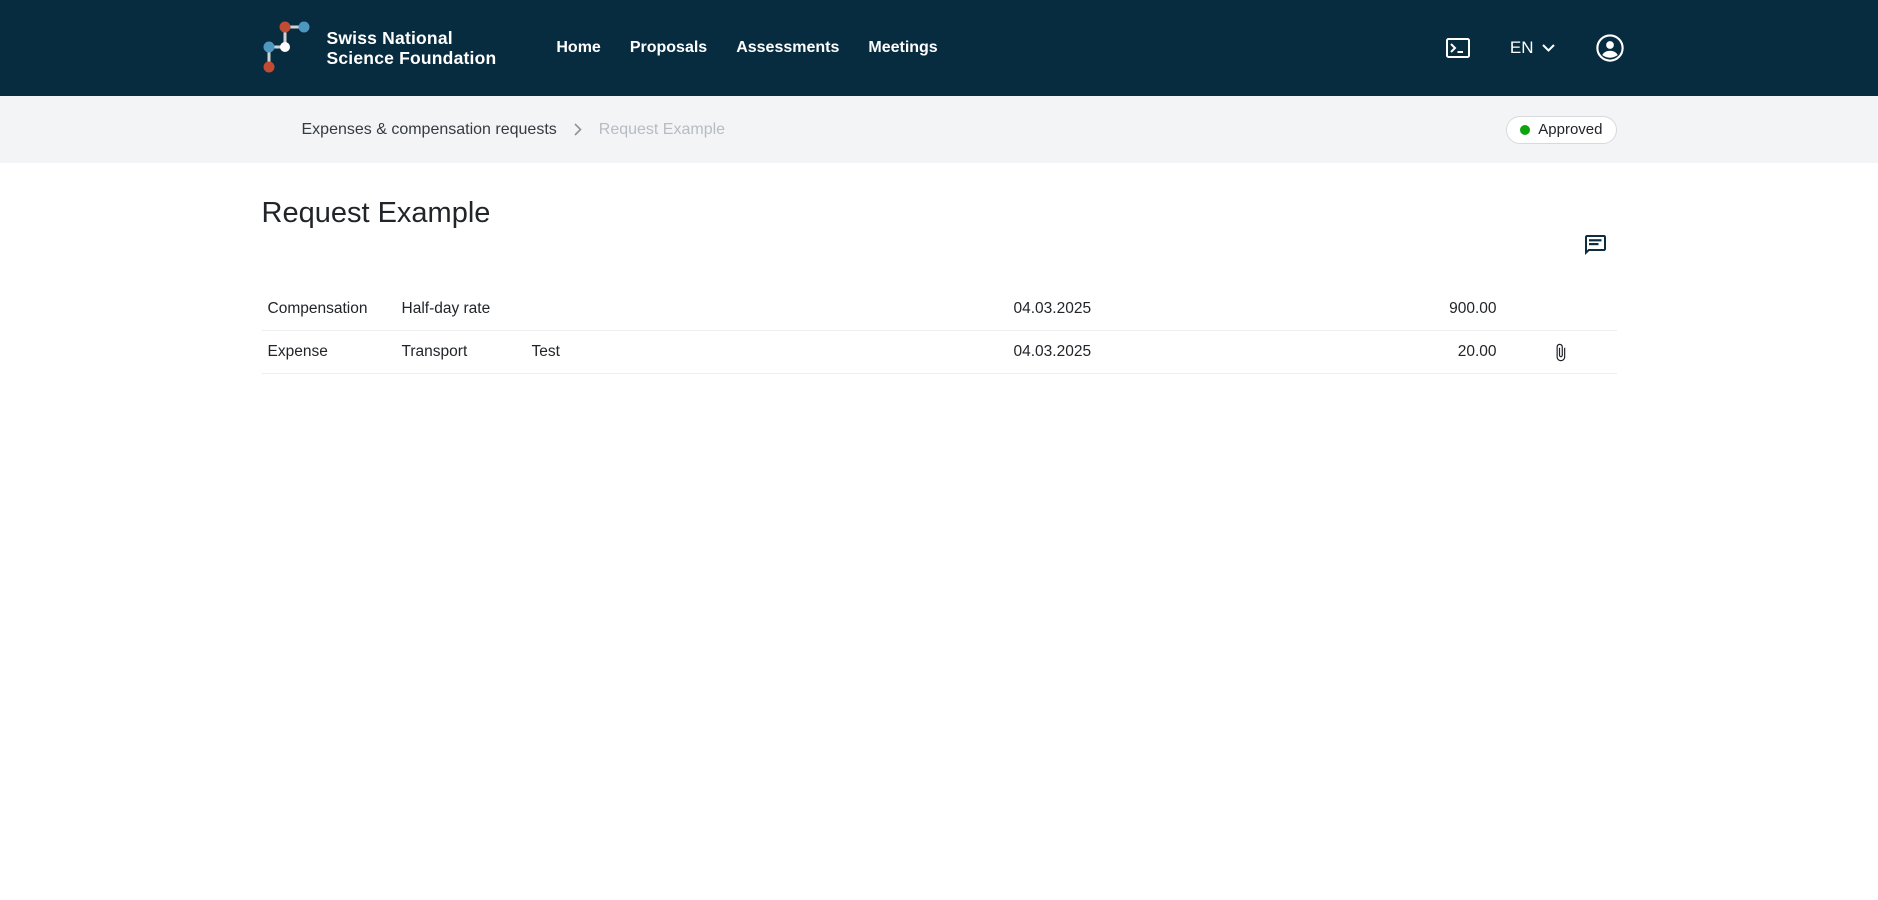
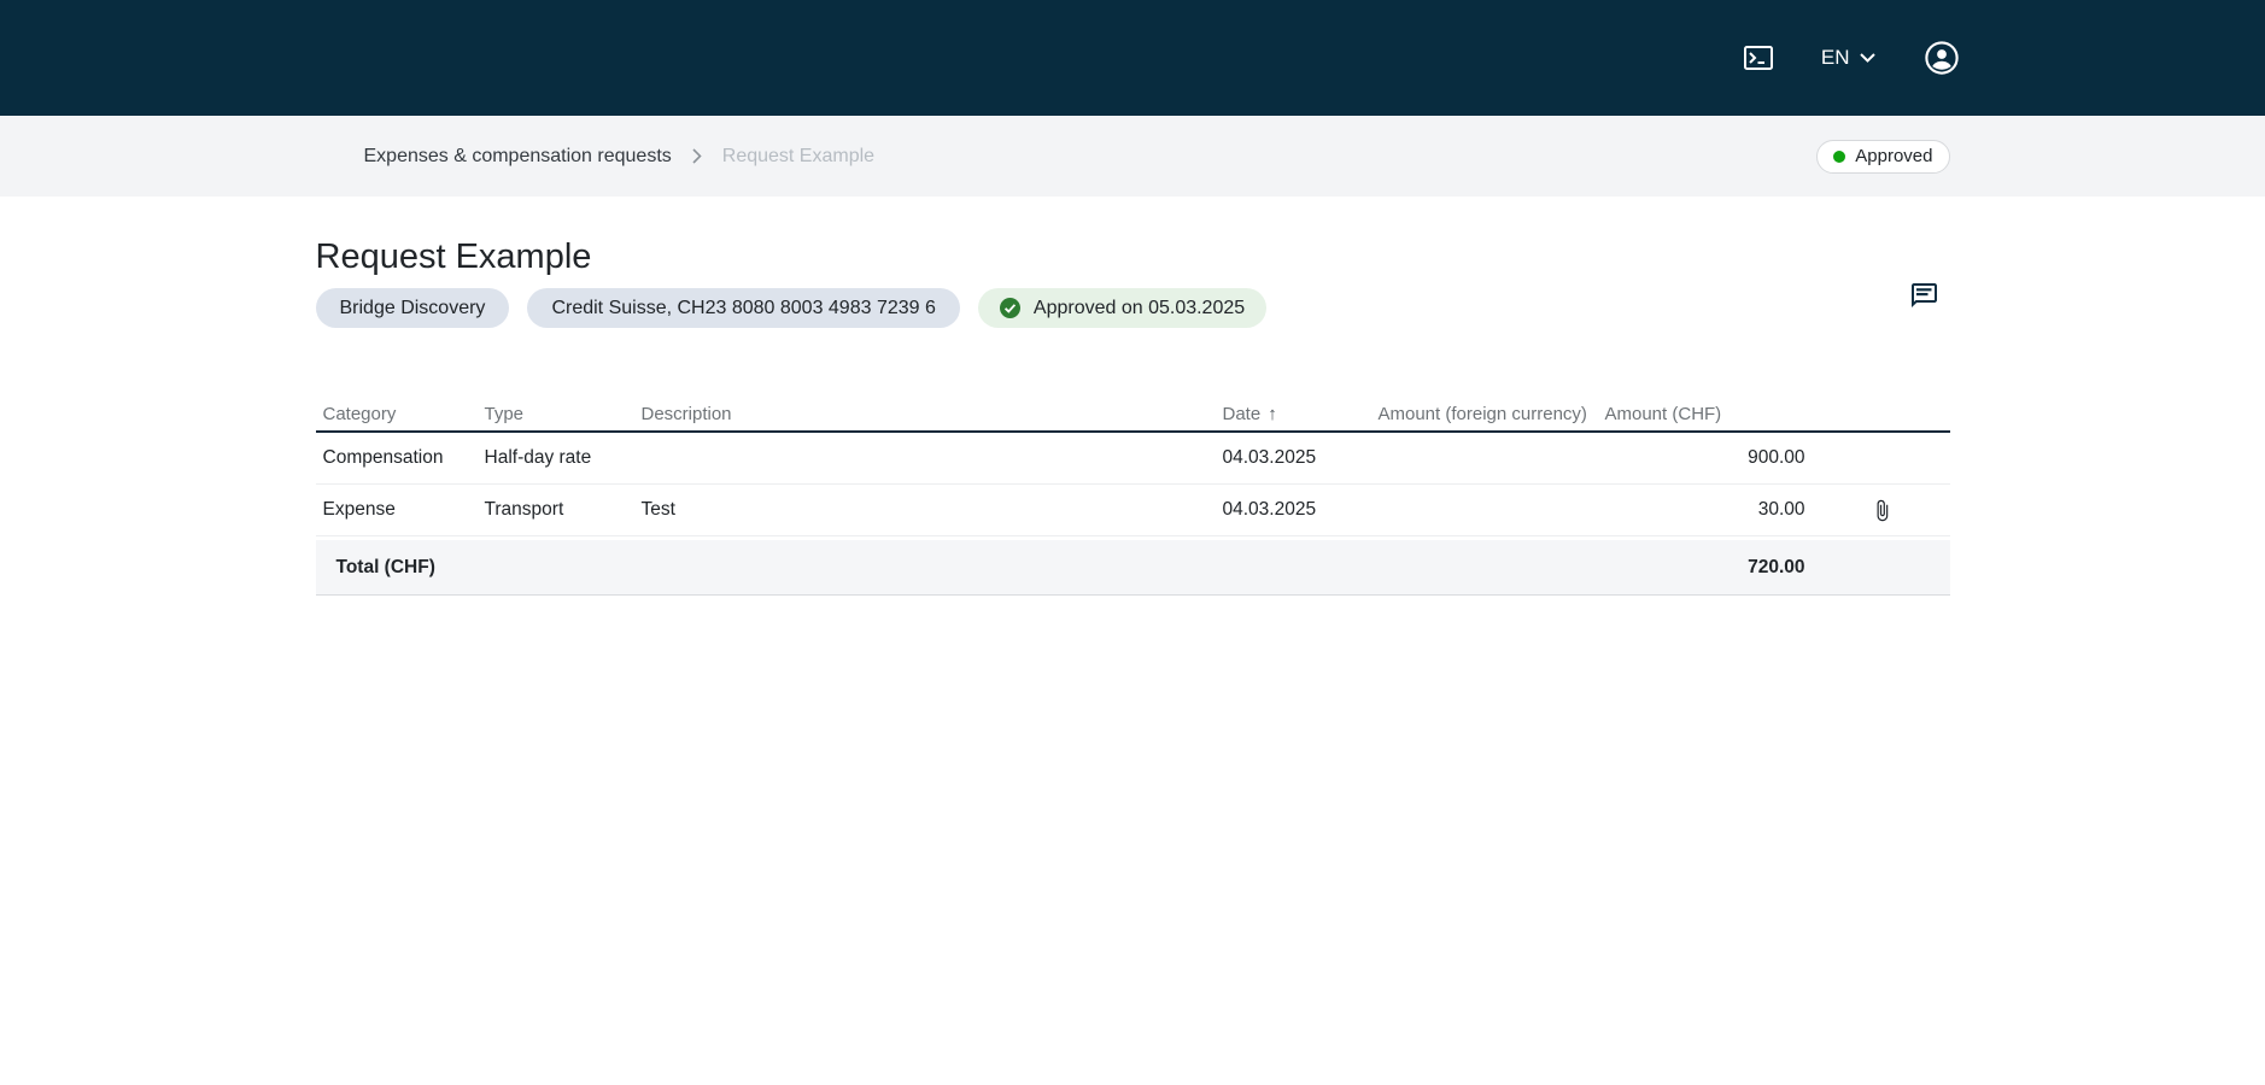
- Swiss National
- Science Foundation
- Home
- Proposals
- Assessments
- Meetings
  EN
  Expenses & compensation requests
  Request Example
  Approved
  Request Example
+ Bridge Discovery
+ Credit Suisse, CH23 8080 8003 4983 7239 6
+ Approved on 05.03.2025
+ Category
+ Type
+ Description
+ Date
+ ↑
+ Amount (foreign currency)
+ Amount (CHF)
  Compensation
  Half-day rate
  04.03.2025
  900.00
  Expense
  Transport
  Test
  04.03.2025
- 20.00
+ 30.00
+ Total (CHF)
+ 720.00
